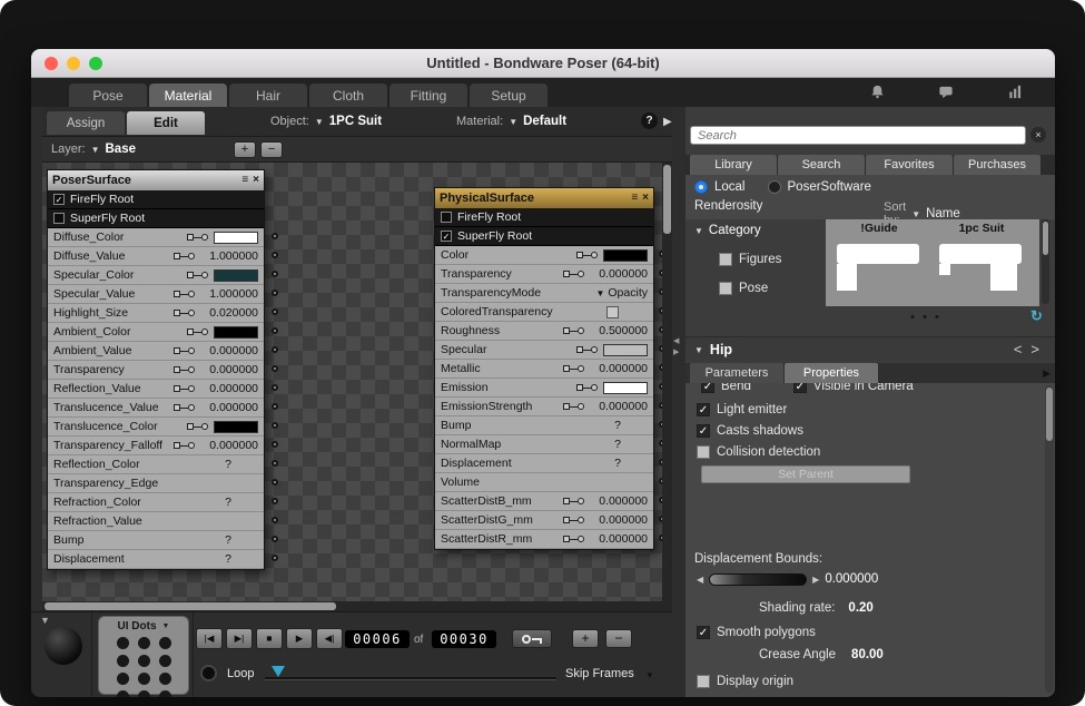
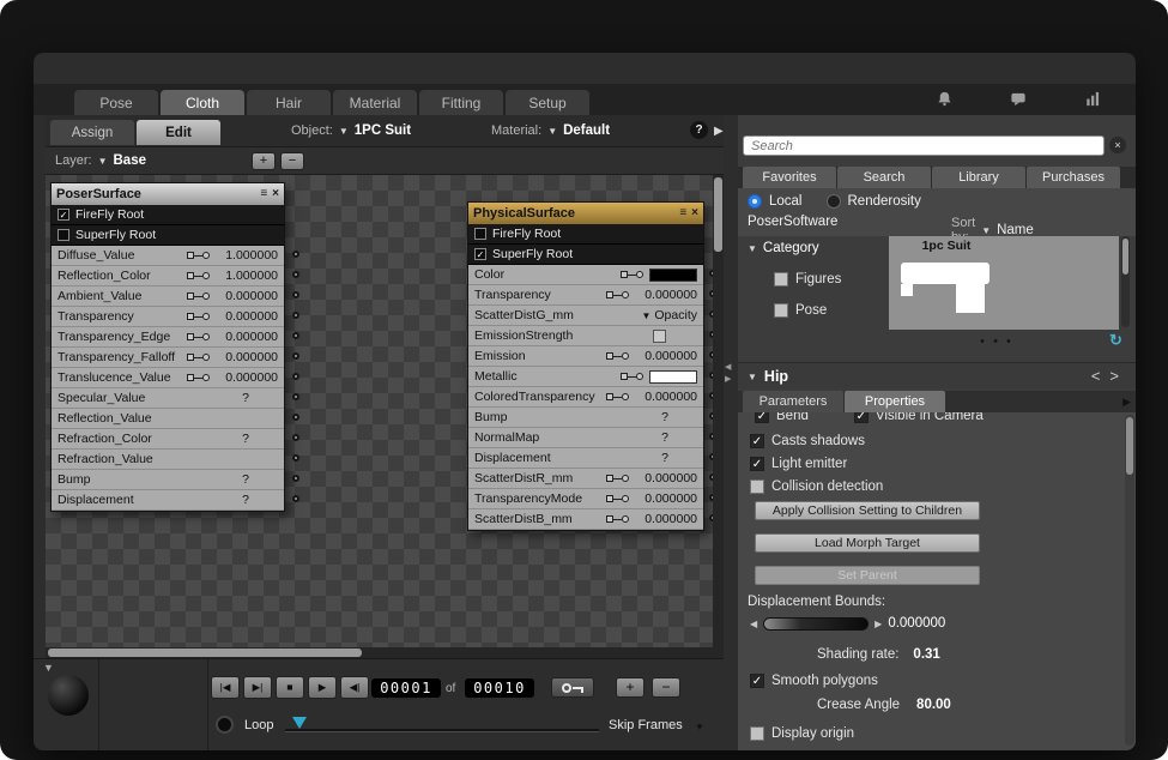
- Untitled - Bondware Poser (64-bit)
  Pose
- Material
+ Cloth
  Hair
- Cloth
+ Material
  Fitting
  Setup
  Assign
  Edit
  Object:
  ▼
  1PC Suit
  Material:
  ▼
  Default
  ?
  ▶
  Layer:
  ▼
  Base
  +
  −
  PoserSurface
  ≡
  ×
  ✓
  FireFly Root
  SuperFly Root
- Diffuse_Color
  Diffuse_Value
  1.000000
- Specular_Color
- Specular_Value
+ Reflection_Color
  1.000000
- Highlight_Size
- 0.020000
- Ambient_Color
  Ambient_Value
  0.000000
  Transparency
  0.000000
- Reflection_Value
+ Transparency_Edge
  0.000000
- Translucence_Value
+ Transparency_Falloff
  0.000000
- Translucence_Color
- Transparency_Falloff
+ Translucence_Value
  0.000000
- Reflection_Color
+ Specular_Value
  ?
- Transparency_Edge
+ Reflection_Value
  Refraction_Color
  ?
  Refraction_Value
  Bump
  ?
  Displacement
  ?
  PhysicalSurface
  ≡
  ×
  FireFly Root
  ✓
  SuperFly Root
  Color
  Transparency
  0.000000
- TransparencyMode
+ ScatterDistG_mm
  ▼
  Opacity
- ColoredTransparency
+ EmissionStrength
- Roughness
- 0.500000
- Specular
- Metallic
+ Emission
  0.000000
- Emission
+ Metallic
- EmissionStrength
+ ColoredTransparency
  0.000000
  Bump
  ?
  NormalMap
  ?
  Displacement
  ?
- Volume
- ScatterDistB_mm
+ ScatterDistR_mm
  0.000000
- ScatterDistG_mm
+ TransparencyMode
  0.000000
- ScatterDistR_mm
+ ScatterDistB_mm
  0.000000
  Search
  ×
- Library
+ Favorites
  Search
- Favorites
+ Library
  Purchases
  Local
- PoserSoftware
+ Renderosity
  ▼
  Name
- Renderosity
+ PoserSoftware
  ▼
  Category
  Figures
  Pose
- !Guide
  1pc Suit
  • • •
  ↻
  ▼
  Hip
  <
  >
  Parameters
  Properties
  ▶
  ✓
  Bend
  ✓
  Visible in Camera
  ✓
- Light emitter
+ Casts shadows
  ✓
- Casts shadows
+ Light emitter
  Collision detection
+ Apply Collision Setting to Children
+ Load Morph Target
  Set Parent
  Displacement Bounds:
  ◀
  ▶
  0.000000
  Shading rate:
- 0.20
+ 0.31
  ✓
  Smooth polygons
  Crease Angle
  80.00
  Display origin
  ▼
- UI Dots
  |◀
  ▶|
  ■
  ▶
  ◀|
- 00006
+ 00001
  of
- 00030
+ 00010
  +
  −
  Loop
  Skip Frames
  ▼
